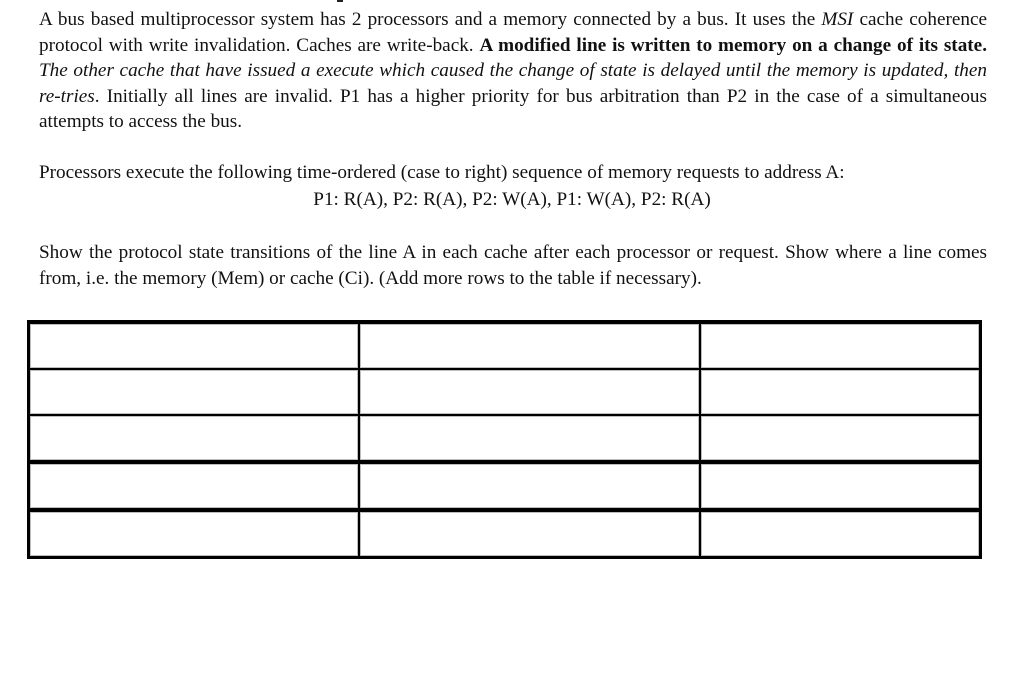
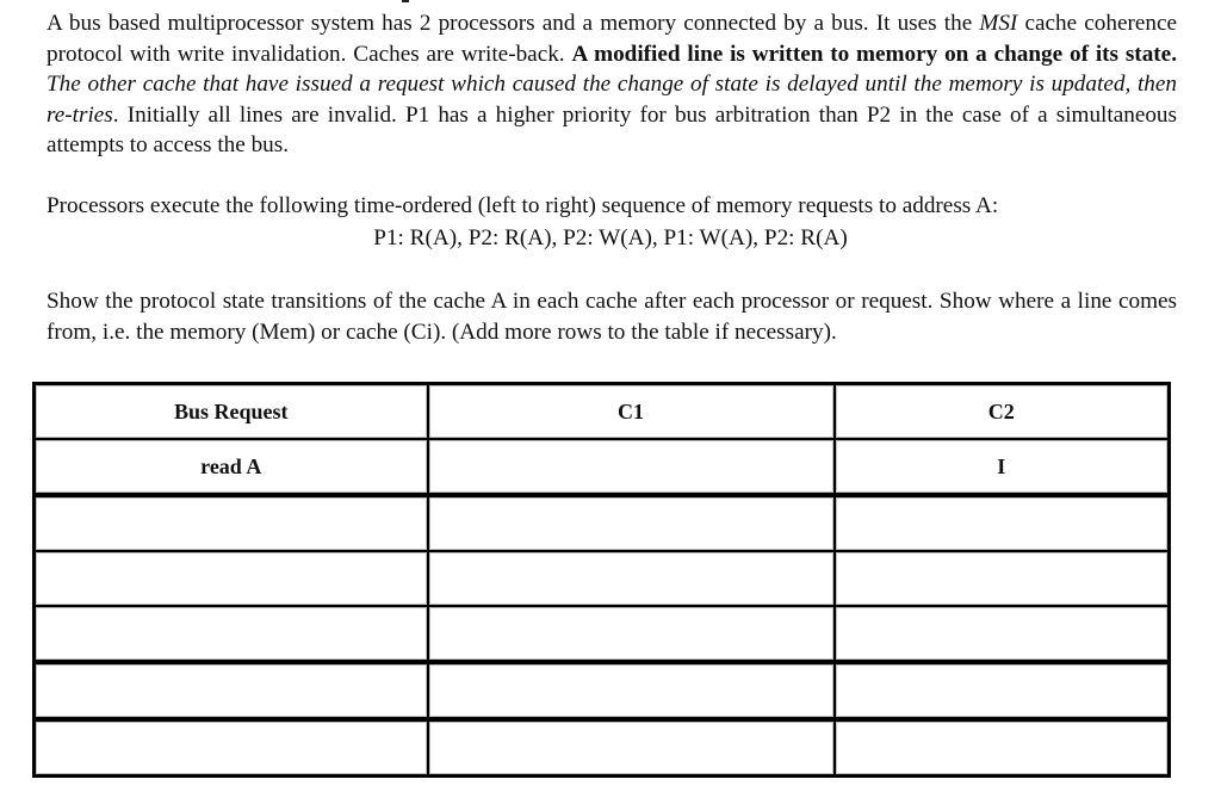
- A bus based multiprocessor system has 2 processors and a memory connected by a bus. It uses the MSI cache coherence protocol with write invalidation. Caches are write-back. A modified line is written to memory on a change of its state. The other cache that have issued a execute which caused the change of state is delayed until the memory is updated, then re-tries. Initially all lines are invalid. P1 has a higher priority for bus arbitration than P2 in the case of a simultaneous attempts to access the bus.
+ A bus based multiprocessor system has 2 processors and a memory connected by a bus. It uses the MSI cache coherence protocol with write invalidation. Caches are write-back. A modified line is written to memory on a change of its state. The other cache that have issued a request which caused the change of state is delayed until the memory is updated, then re-tries. Initially all lines are invalid. P1 has a higher priority for bus arbitration than P2 in the case of a simultaneous attempts to access the bus.
- Processors execute the following time-ordered (case to right) sequence of memory requests to address A:
+ Processors execute the following time-ordered (left to right) sequence of memory requests to address A:
  P1: R(A), P2: R(A), P2: W(A), P1: W(A), P2: R(A)
- Show the protocol state transitions of the line A in each cache after each processor or request. Show where a line comes from, i.e. the memory (Mem) or cache (Ci). (Add more rows to the table if necessary).
+ Show the protocol state transitions of the cache A in each cache after each processor or request. Show where a line comes from, i.e. the memory (Mem) or cache (Ci). (Add more rows to the table if necessary).
+ Bus Request	C1	C2
+ read A		I
